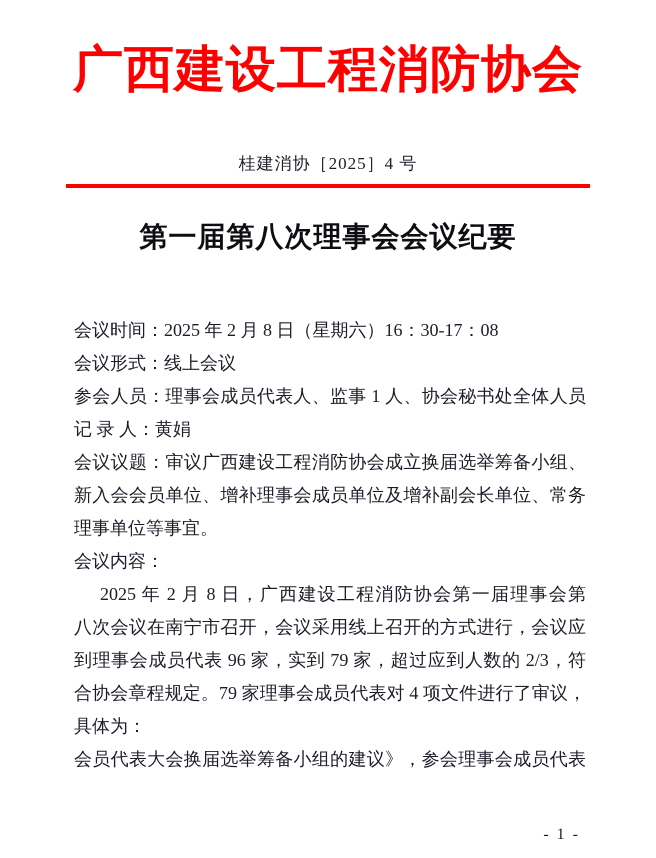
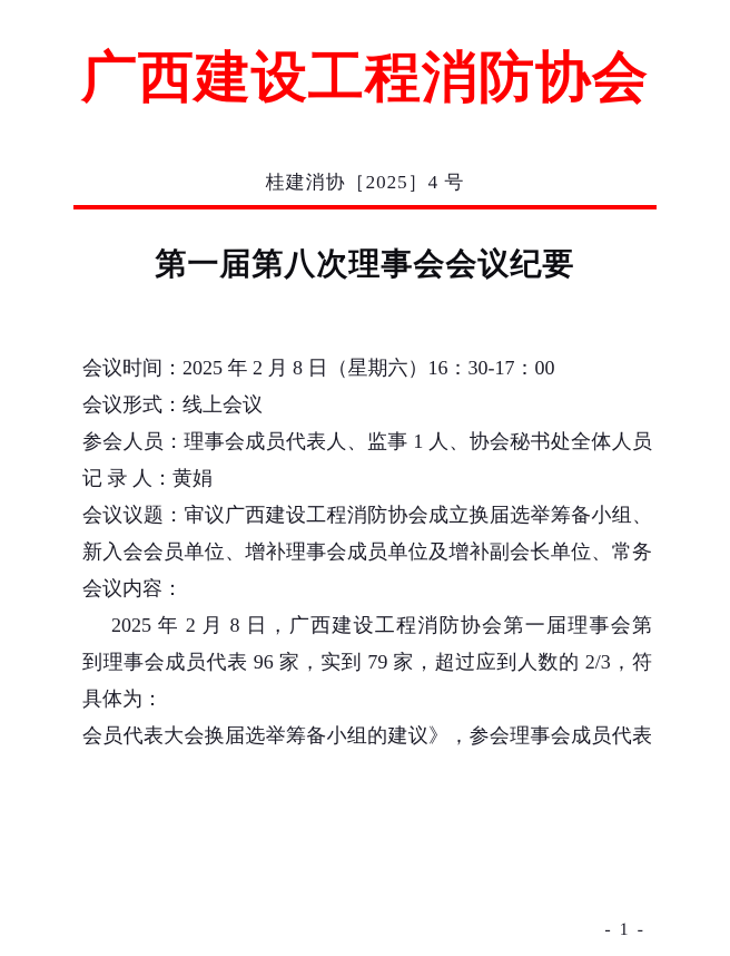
  广西建设工程消防协会
  桂建消协［2025］4 号
  第一届第八次理事会会议纪要
- 会议时间：2025 年 2 月 8 日（星期六）16：30-17：08
+ 会议时间：2025 年 2 月 8 日（星期六）16：30-17：00
  会议形式：线上会议
  参会人员：理事会成员代表人、监事 1 人、协会秘书处全体人员
  记 录 人：黄娟
  会议议题：审议广西建设工程消防协会成立换届选举筹备小组、
  新入会会员单位、增补理事会成员单位及增补副会长单位、常务
- 理事单位等事宜。
  会议内容：
  2025 年 2 月 8 日，广西建设工程消防协会第一届理事会第
- 八次会议在南宁市召开，会议采用线上召开的方式进行，会议应
  到理事会成员代表 96 家，实到 79 家，超过应到人数的 2/3，符
- 合协会章程规定。79 家理事会成员代表对 4 项文件进行了审议，
  具体为：
  会员代表大会换届选举筹备小组的建议》，参会理事会成员代表
  - 1 -
